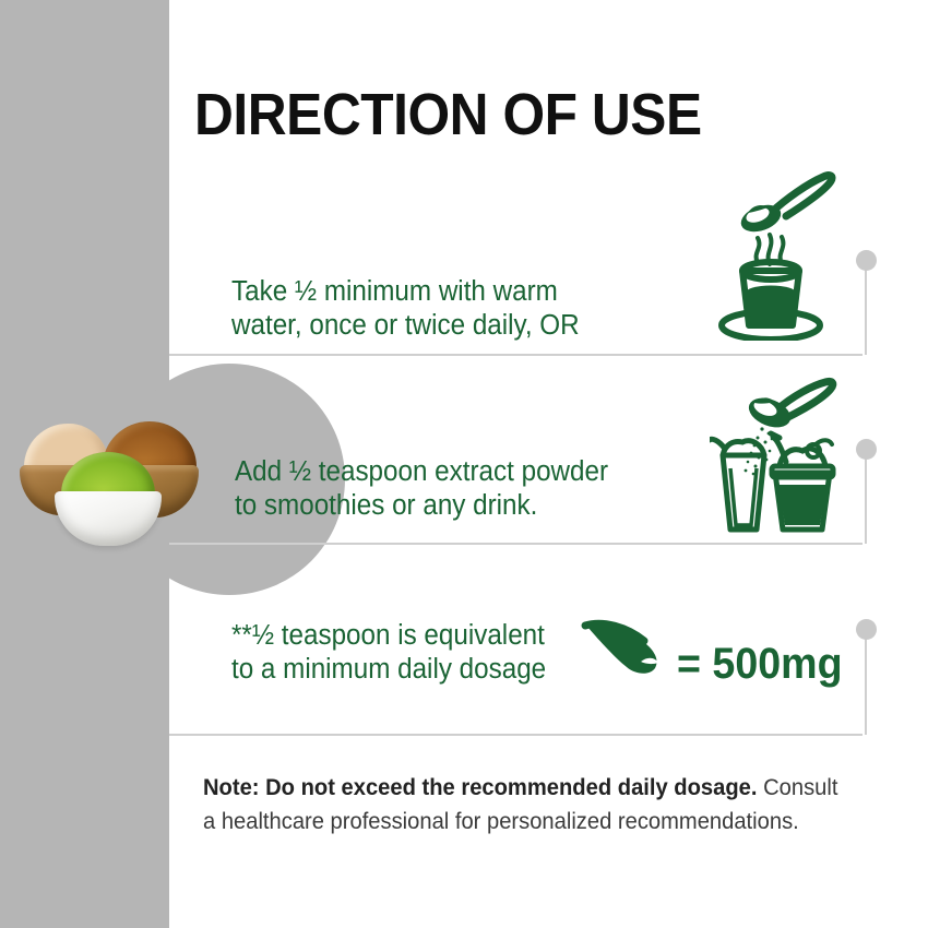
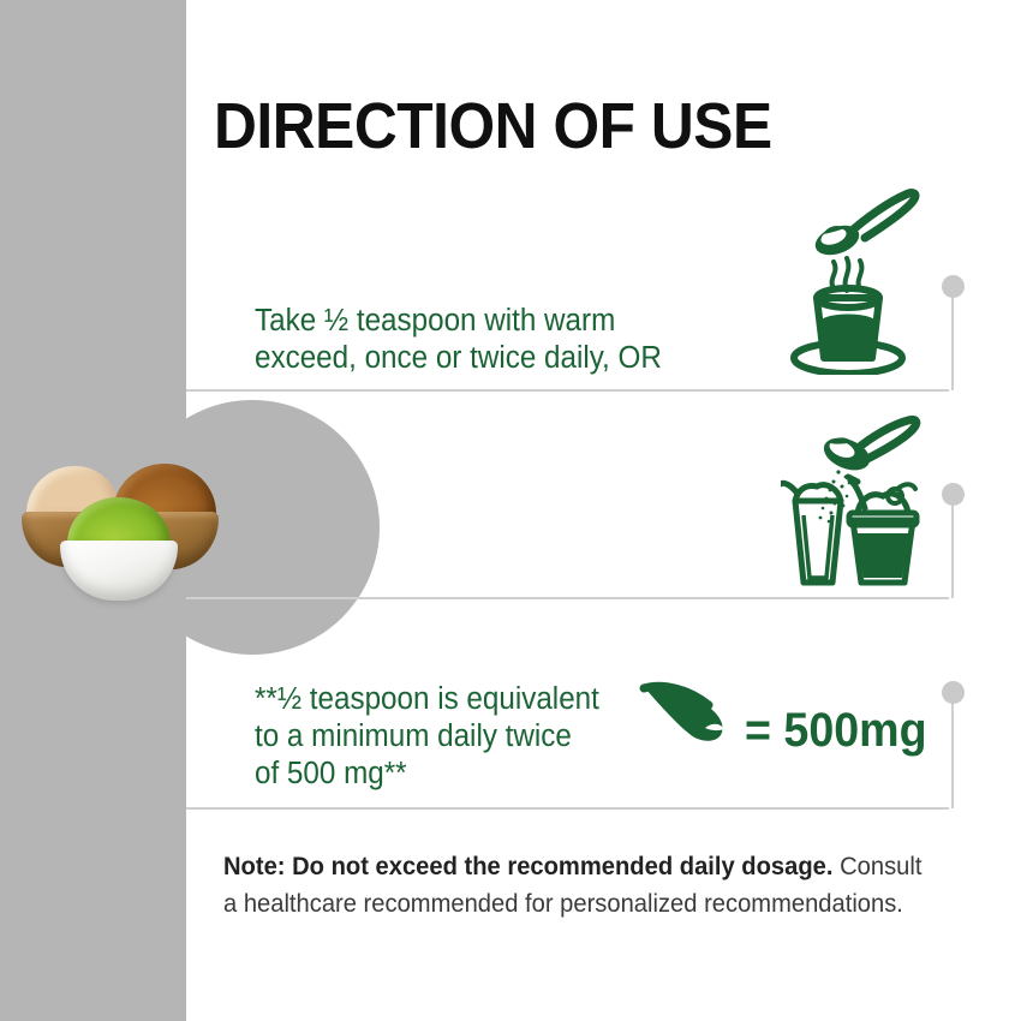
  DIRECTION OF USE
- Take ½ minimum with warm
+ Take ½ teaspoon with warm
- water, once or twice daily, OR
+ exceed, once or twice daily, OR
- Add ½ teaspoon extract powder
- to smoothies or any drink.
  **½ teaspoon is equivalent
- to a minimum daily dosage
+ to a minimum daily twice
+ of 500 mg**
  = 500mg
- Note: Do not exceed the recommended daily dosage. Consult a healthcare professional for personalized recommendations.
+ Note: Do not exceed the recommended daily dosage. Consult a healthcare recommended for personalized recommendations.
